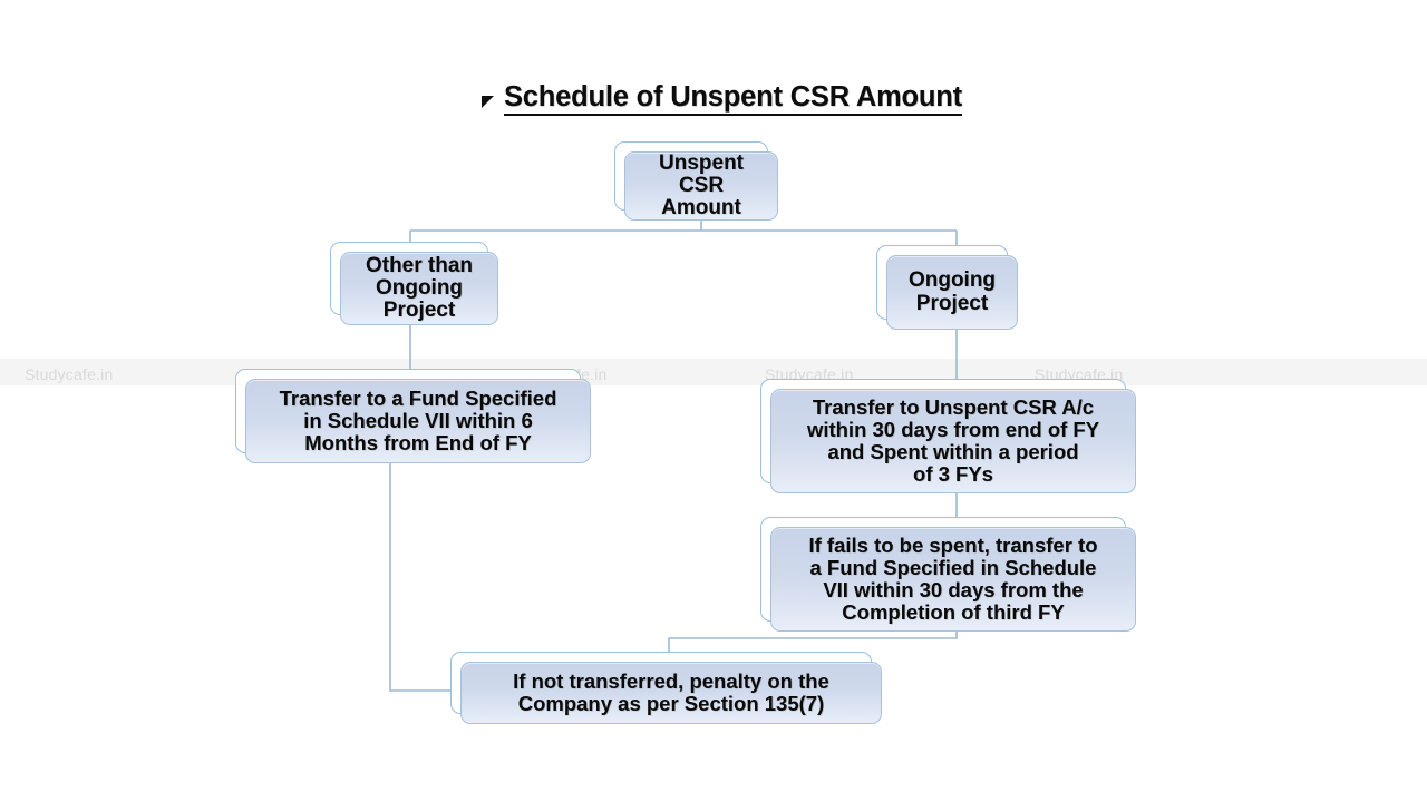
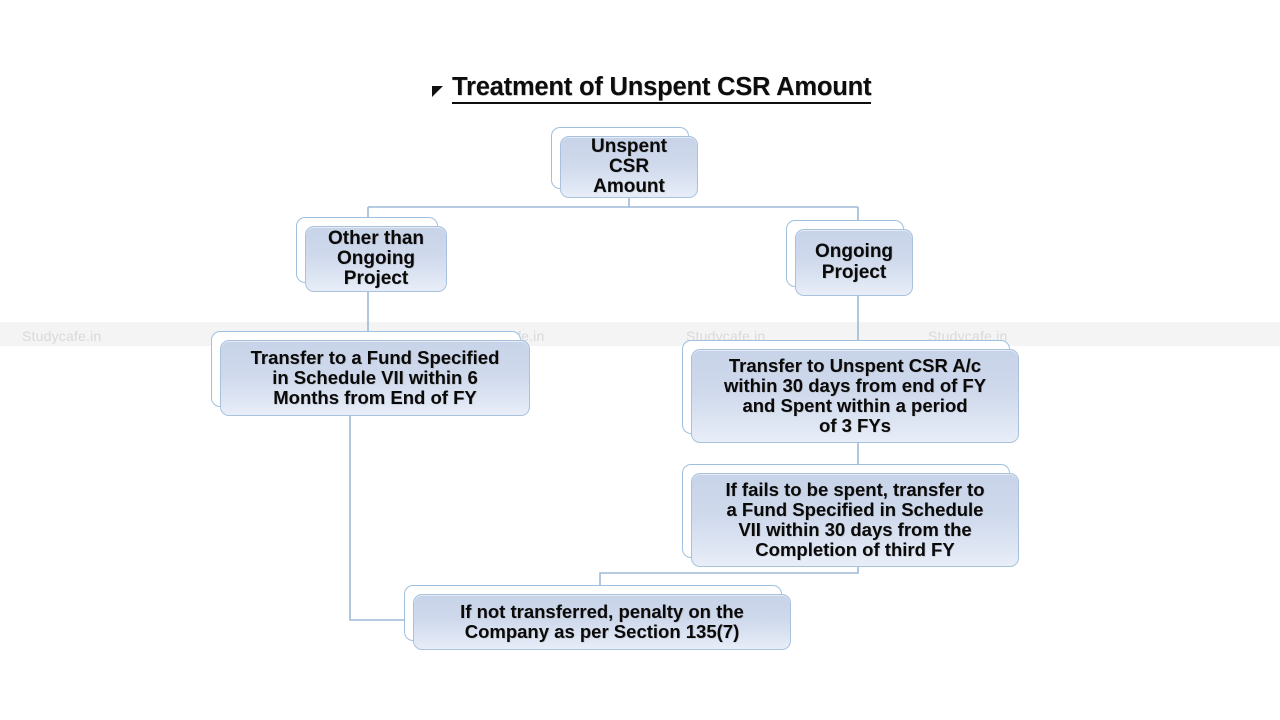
  Studycafe.in
  Studycafe.in
  Studycafe.in
- Schedule of Unspent CSR Amount
+ Treatment of Unspent CSR Amount
  Unspent
  CSR
  Amount
  Other than
  Ongoing
  Project
  Ongoing
  Project
  Transfer to a Fund Specified
  in Schedule VII within 6
  Months from End of FY
  Transfer to Unspent CSR A/c
  within 30 days from end of FY
  and Spent within a period
  of 3 FYs
  If fails to be spent, transfer to
  a Fund Specified in Schedule
  VII within 30 days from the
  Completion of third FY
  If not transferred, penalty on the
  Company as per Section 135(7)
